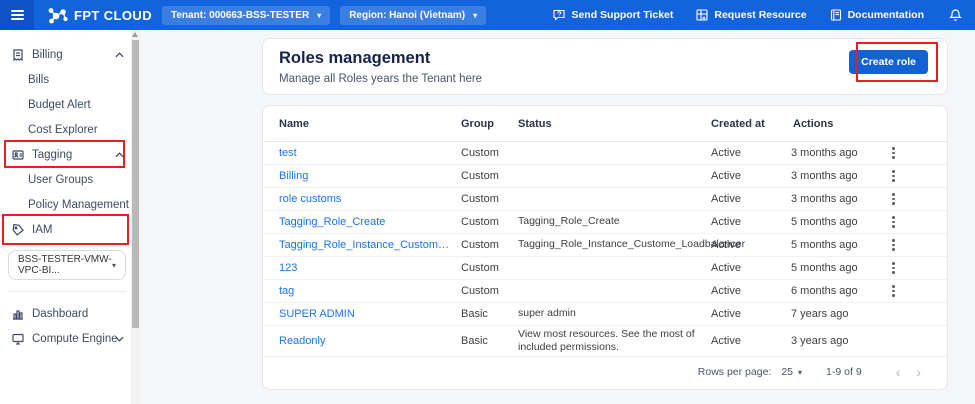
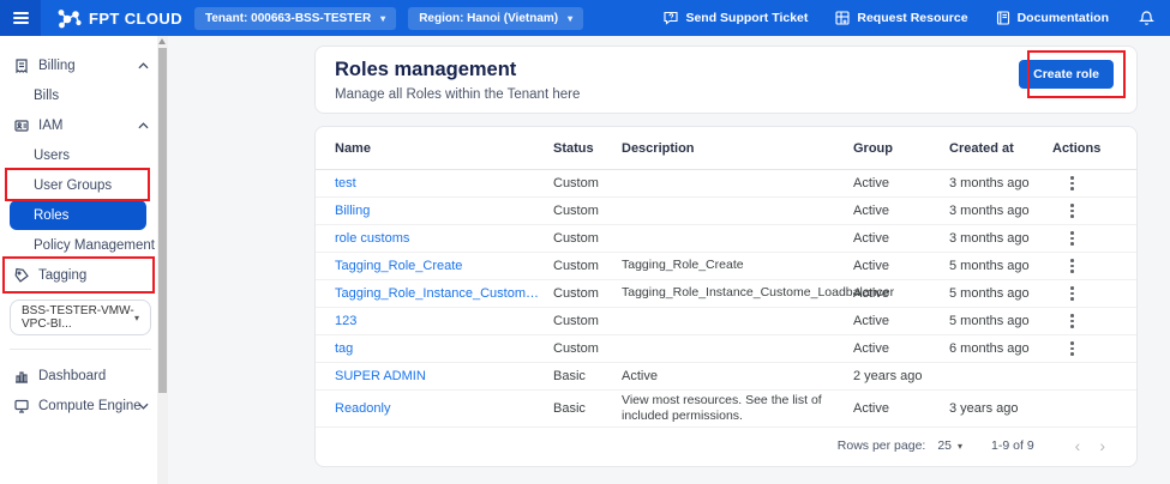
  FPT CLOUD
  Tenant: 000663-BSS-TESTER
  ▾
  Region: Hanoi (Vietnam)
  ▾
  Send Support Ticket
  Request Resource
  Documentation
  Billing
  Bills
- Budget Alert
- Cost Explorer
- Tagging
+ IAM
+ Users
  User Groups
+ Roles
  Policy Management
- IAM
+ Tagging
  BSS-TESTER-VMW-VPC-BI...
  ▾
  Dashboard
  Compute Engine
  Roles management
- Manage all Roles years the Tenant here
+ Manage all Roles within the Tenant here
  Create role
  Name
- Group
+ Status
+ Description
- Status
+ Group
  Created at
  Actions
  test
  Custom
  Active
  3 months ago
  Billing
  Custom
  Active
  3 months ago
  role customs
  Custom
  Active
  3 months ago
  Tagging_Role_Create
  Custom
  Tagging_Role_Create
  Active
  5 months ago
  Tagging_Role_Instance_Custome_Lo
  Custom
  Tagging_Role_Instance_Custome_Loadb
  Active
  5 months ago
  123
  Custom
  Active
  5 months ago
  tag
  Custom
  Active
  6 months ago
  SUPER ADMIN
  Basic
- super admin
  Active
- 7 years ago
+ 2 years ago
  Readonly
  Basic
- View most resources. See the most of included permissions.
+ View most resources. See the list of included permissions.
  Active
  3 years ago
  Rows per page:
  25
  ▾
  1-9 of 9
  ‹
  ›
